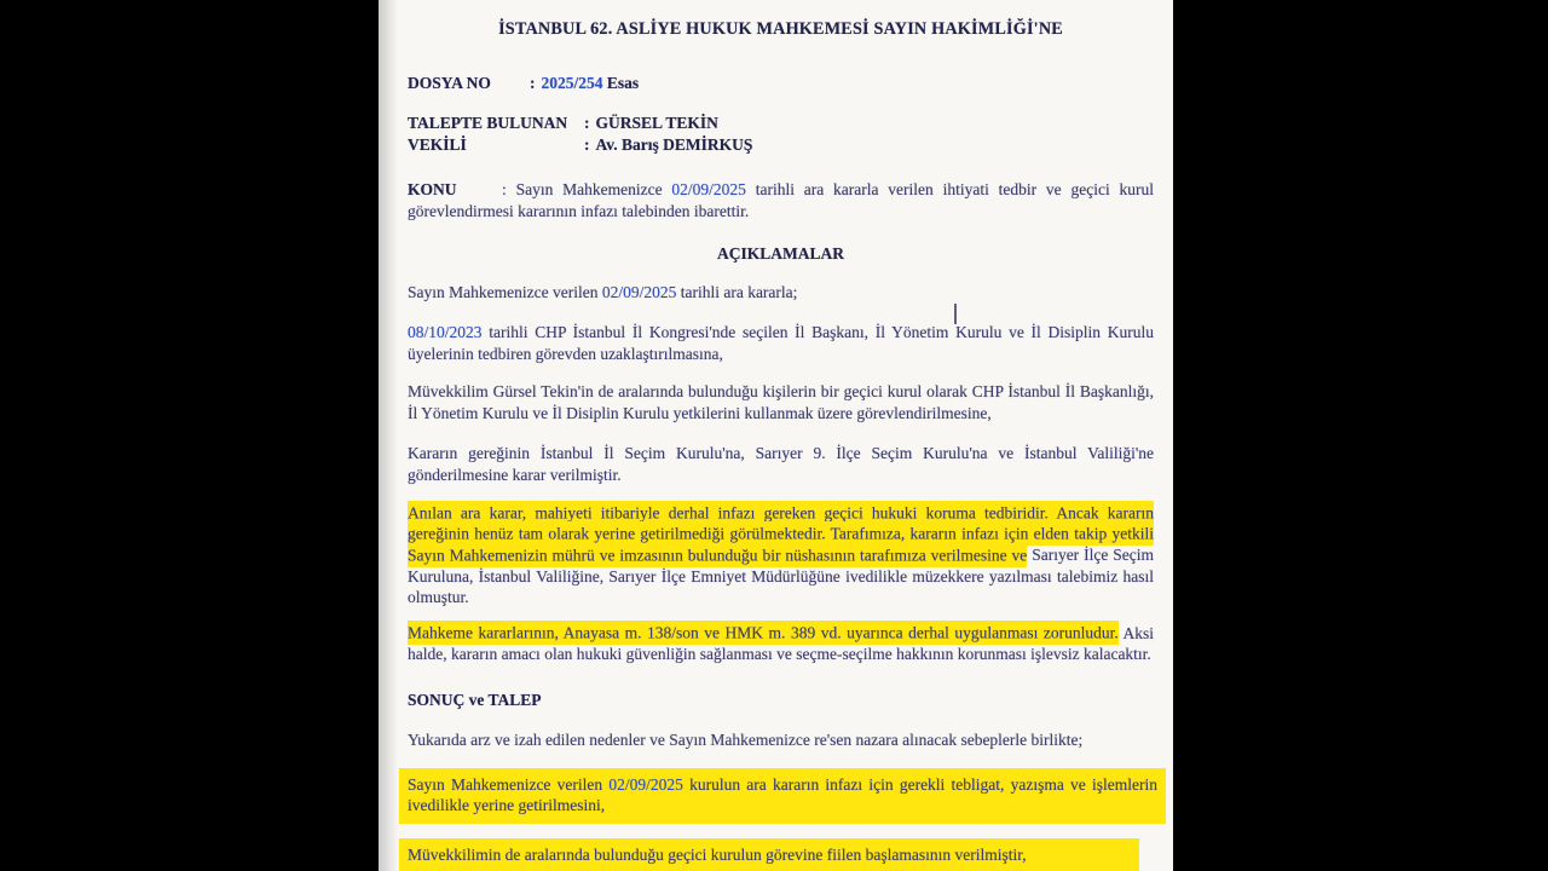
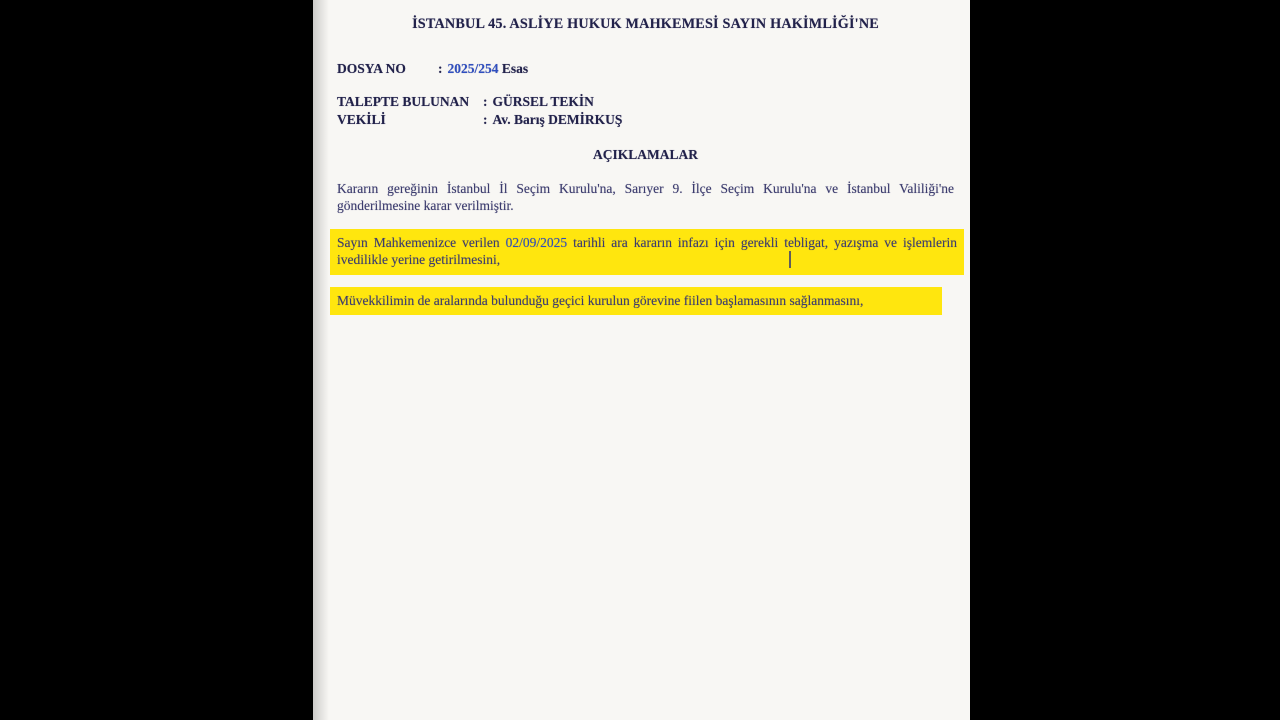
- İSTANBUL 62. ASLİYE HUKUK MAHKEMESİ SAYIN HAKİMLİĞİ'NE
+ İSTANBUL 45. ASLİYE HUKUK MAHKEMESİ SAYIN HAKİMLİĞİ'NE
  DOSYA NO : 2025/254 Esas
  TALEPTE BULUNAN : GÜRSEL TEKİN
  VEKİLİ : Av. Barış DEMİRKUŞ
- KONU : Sayın Mahkemenizce 02/09/2025 tarihli ara kararla verilen ihtiyati tedbir ve geçici kurul görevlendirmesi kararının infazı talebinden ibarettir.
  AÇIKLAMALAR
- Sayın Mahkemenizce verilen 02/09/2025 tarihli ara kararla;
- 08/10/2023 tarihli CHP İstanbul İl Kongresi'nde seçilen İl Başkanı, İl Yönetim Kurulu ve İl Disiplin Kurulu üyelerinin tedbiren görevden uzaklaştırılmasına,
- Müvekkilim Gürsel Tekin'in de aralarında bulunduğu kişilerin bir geçici kurul olarak CHP İstanbul İl Başkanlığı, İl Yönetim Kurulu ve İl Disiplin Kurulu yetkilerini kullanmak üzere görevlendirilmesine,
  Kararın gereğinin İstanbul İl Seçim Kurulu'na, Sarıyer 9. İlçe Seçim Kurulu'na ve İstanbul Valiliği'ne gönderilmesine karar verilmiştir.
- Anılan ara karar, mahiyeti itibariyle derhal infazı gereken geçici hukuki koruma tedbiridir. Ancak kararın gereğinin henüz tam olarak yerine getirilmediği görülmektedir. Tarafımıza, kararın infazı için elden takip yetkili Sayın Mahkemenizin mührü ve imzasının bulunduğu bir nüshasının tarafımıza verilmesine ve Sarıyer İlçe Seçim Kuruluna, İstanbul Valiliğine, Sarıyer İlçe Emniyet Müdürlüğüne ivedilikle müzekkere yazılması talebimiz hasıl olmuştur.
- Mahkeme kararlarının, Anayasa m. 138/son ve HMK m. 389 vd. uyarınca derhal uygulanması zorunludur. Aksi halde, kararın amacı olan hukuki güvenliğin sağlanması ve seçme-seçilme hakkının korunması işlevsiz kalacaktır.
- SONUÇ ve TALEP
- Yukarıda arz ve izah edilen nedenler ve Sayın Mahkemenizce re'sen nazara alınacak sebeplerle birlikte;
- Sayın Mahkemenizce verilen 02/09/2025 kurulun ara kararın infazı için gerekli tebligat, yazışma ve işlemlerin ivedilikle yerine getirilmesini,
+ Sayın Mahkemenizce verilen 02/09/2025 tarihli ara kararın infazı için gerekli tebligat, yazışma ve işlemlerin ivedilikle yerine getirilmesini,
- Müvekkilimin de aralarında bulunduğu geçici kurulun görevine fiilen başlamasının verilmiştir,
+ Müvekkilimin de aralarında bulunduğu geçici kurulun görevine fiilen başlamasının sağlanmasını,
